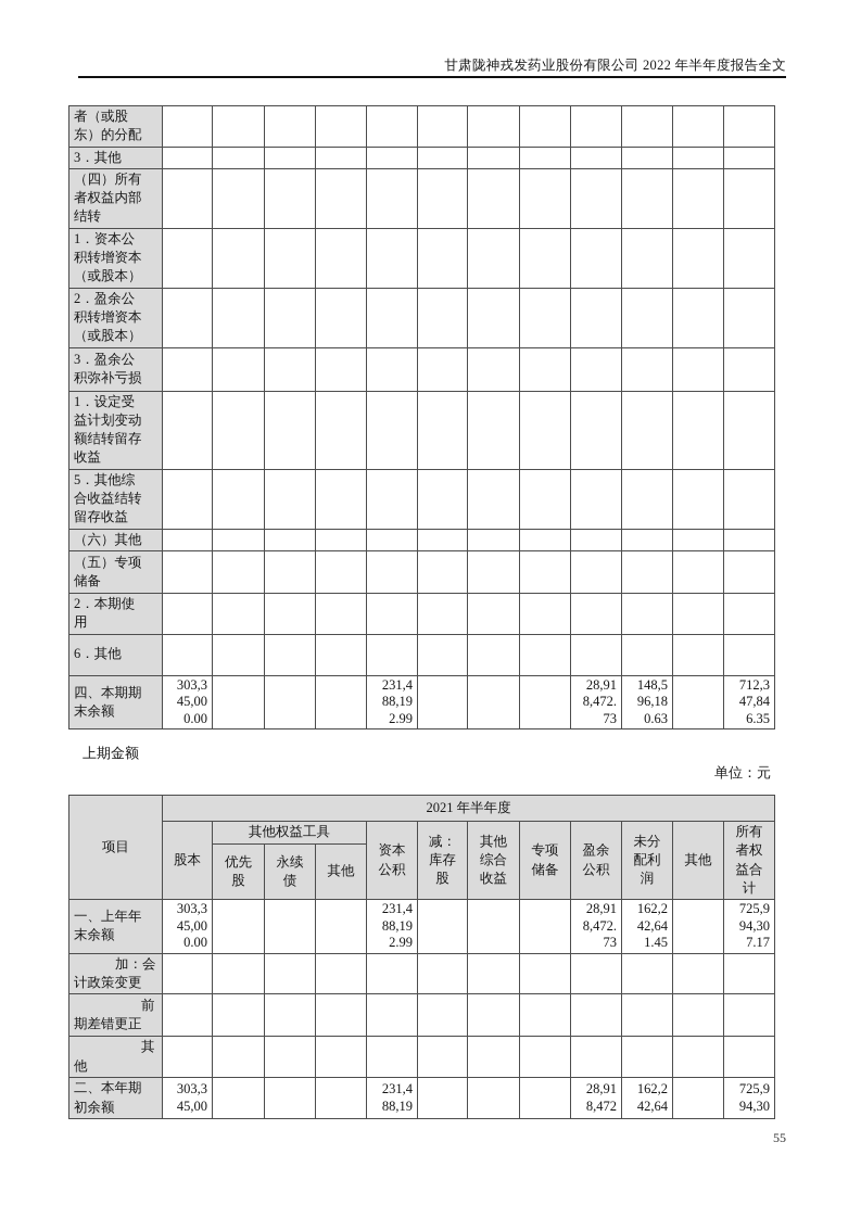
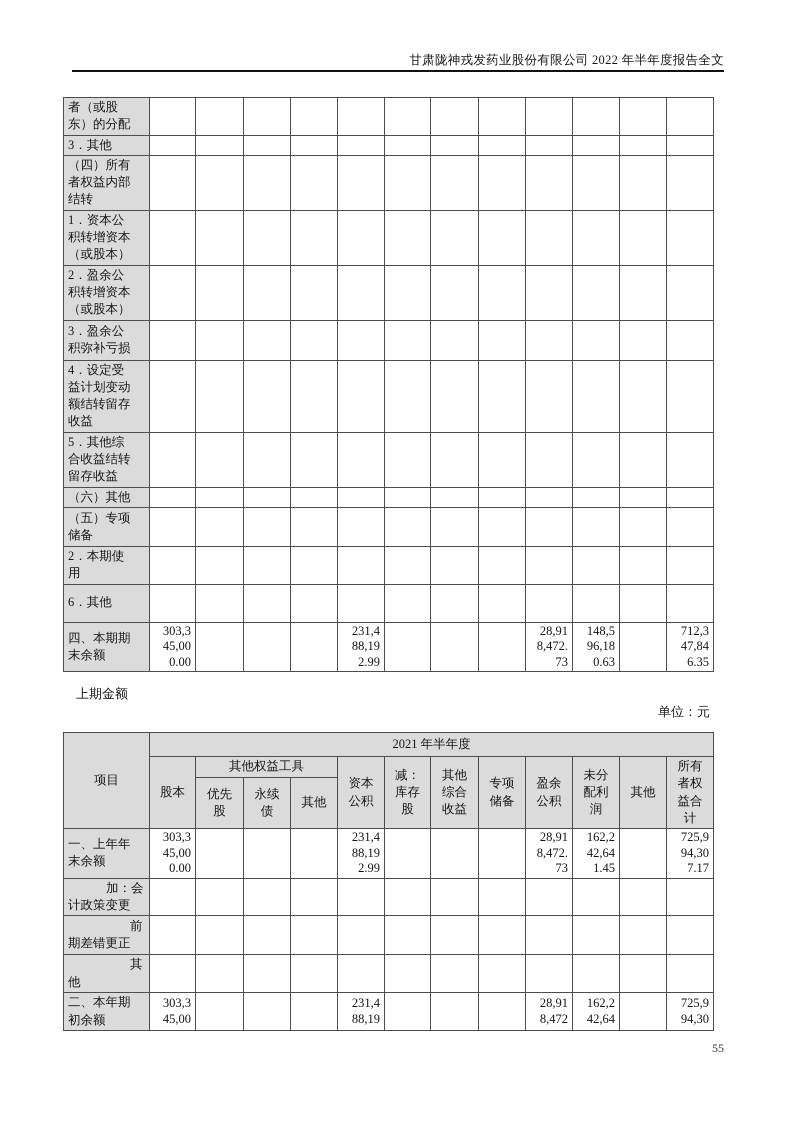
  甘肃陇神戎发药业股份有限公司 2022 年半年度报告全文
  者（或股东）的分配
  3．其他
  （四）所有者权益内部结转
  1．资本公积转增资本（或股本）
  2．盈余公积转增资本（或股本）
  3．盈余公积弥补亏损
- 1．设定受益计划变动额结转留存收益
+ 4．设定受益计划变动额结转留存收益
  5．其他综合收益结转留存收益
  （六）其他
  （五）专项储备
  2．本期使用
  6．其他
  四、本期期末余额	303,345,000.00				231,488,192.99				28,918,472.73	148,596,180.63		712,347,846.35
  上期金额
  单位：元
  项目	2021 年半年度
  股本	其他权益工具	资本公积	减：库存股	其他综合收益	专项储备	盈余公积	未分配利润	其他	所有者权益合计
  优先股	永续债	其他
  一、上年年末余额	303,345,000.00				231,488,192.99				28,918,472.73	162,242,641.45		725,994,307.17
  加：会计政策变更
  前期差错更正
  其他
  二、本年期初余额	303,345,00				231,488,19				28,918,472	162,242,64		725,994,30
  55
